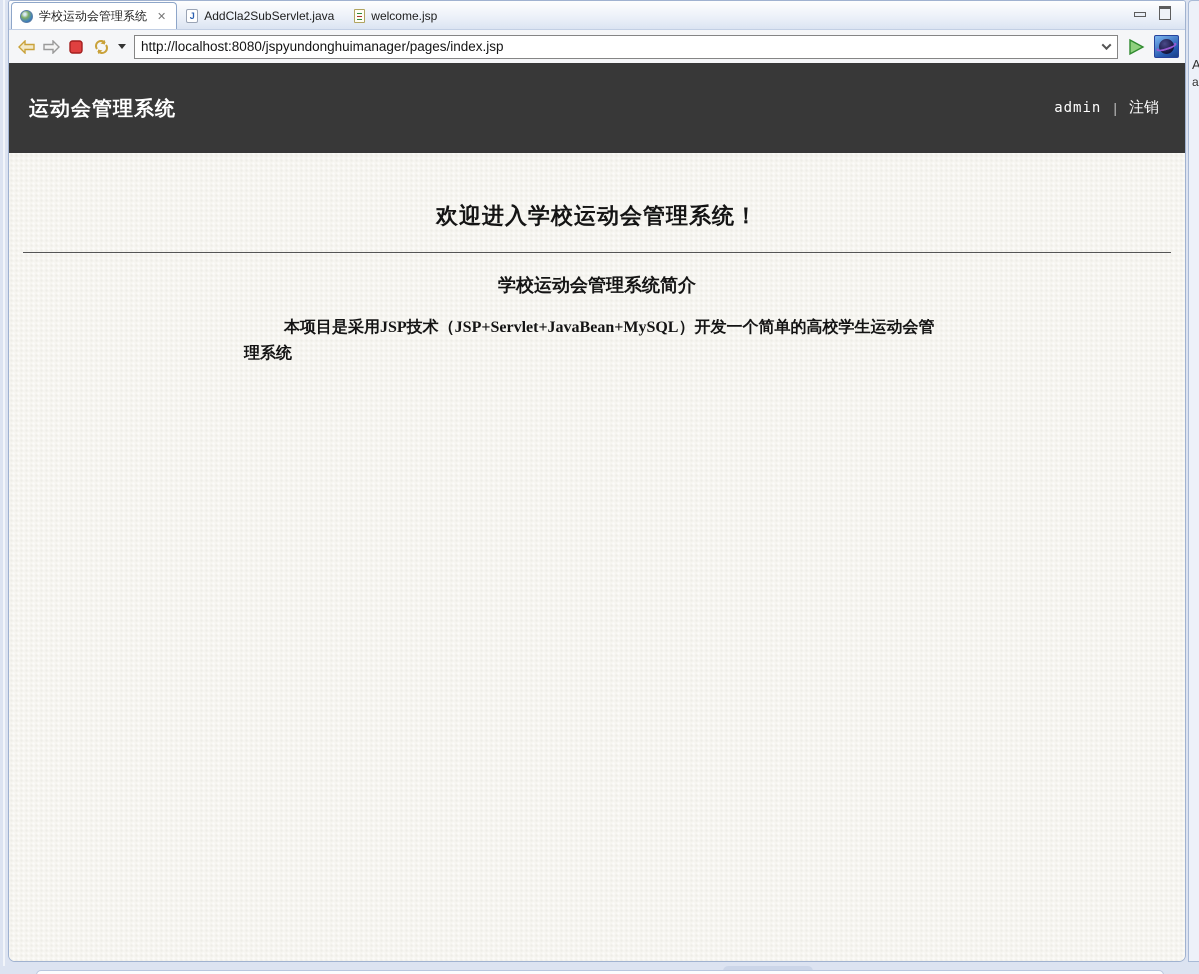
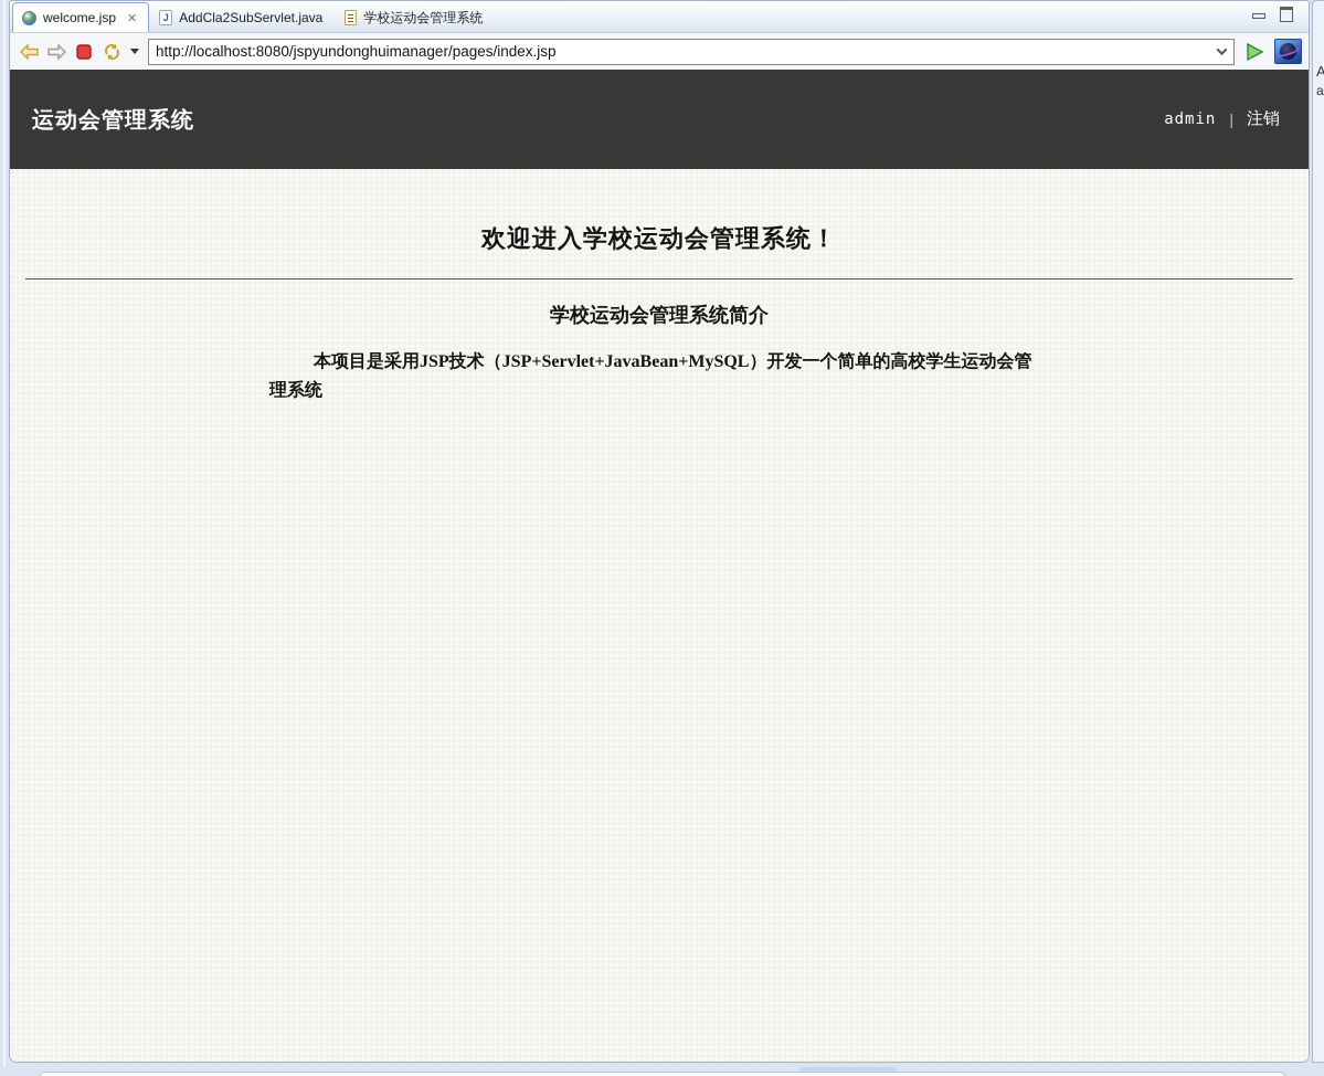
- 学校运动会管理系统
+ welcome.jsp
  ✕
  J
  AddCla2SubServlet.java
- welcome.jsp
+ 学校运动会管理系统
  http://localhost:8080/jspyundonghuimanager/pages/index.jsp
  运动会管理系统
  admin
  |
  注销
  欢迎进入学校运动会管理系统！
  学校运动会管理系统简介
  本项目是采用JSP技术（JSP+Servlet+JavaBean+MySQL）开发一个简单的高校学生运动会管理系统
  A
  a
